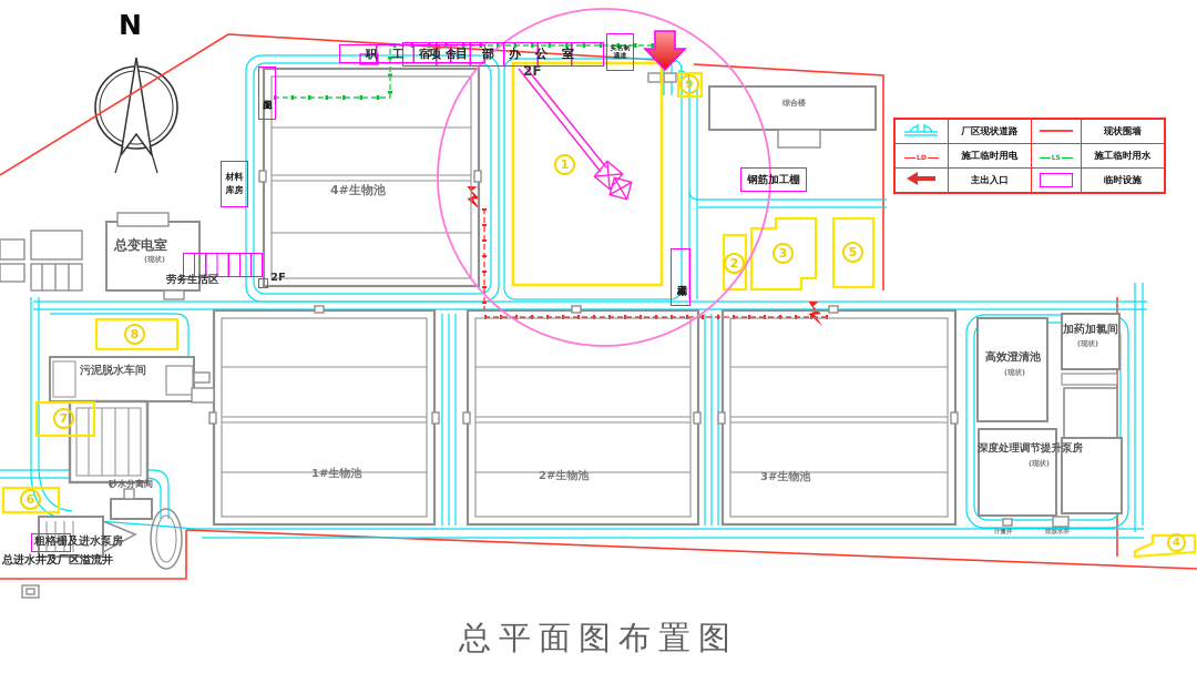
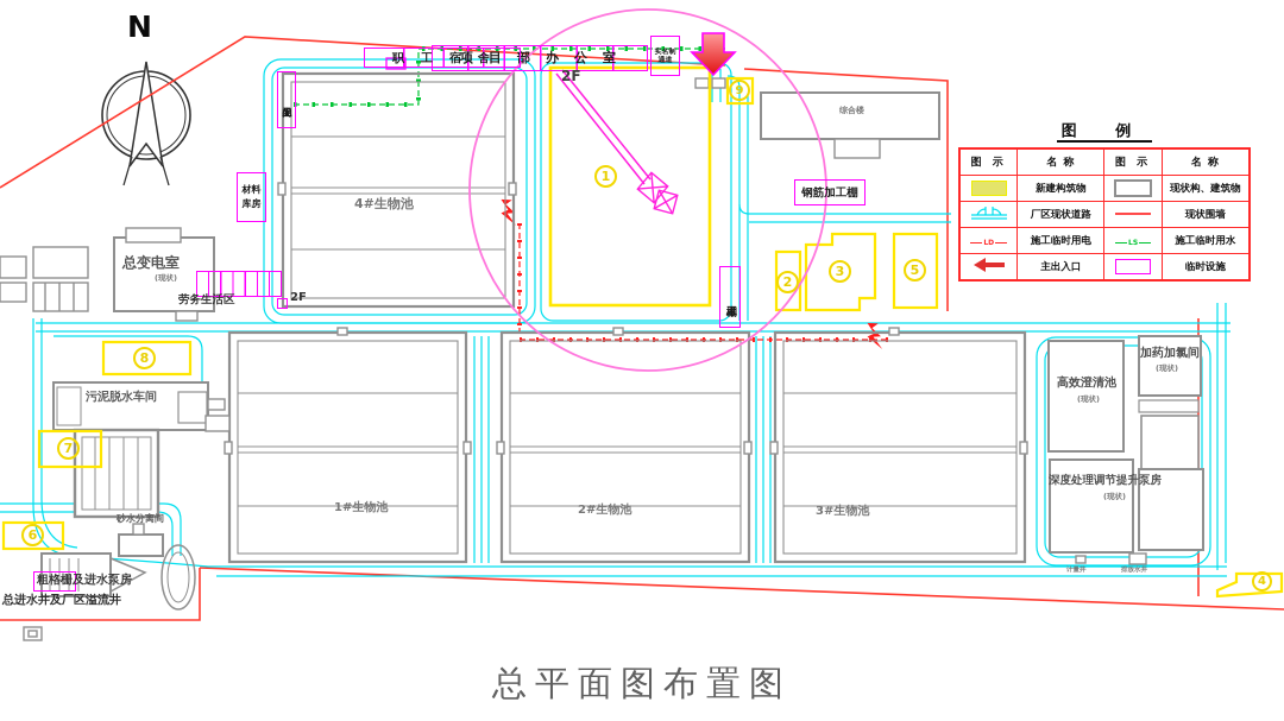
  N
  4#生物池
  1#生物池
  2#生物池
  3#生物池
  总变电室
  (现状)
  污泥脱水车间
  砂水分离间
  粗格栅及进水泵房
  总进水井及厂区溢流井
  高效澄清池
  (现状)
  加药加氯间
  (现状)
  深度处理调节提升泵房
  (现状)
  综合楼
  职工宿舍
  材料库房
  劳务生活区
  2F
  钢筋加工棚
  2F
  1
  2
  3
  4
  5
  6
  7
  8
  9
+ 图 例
+ 图 示	名 称	图 示	名 称
+ 	新建构筑物		现状构、建筑物
  	厂区现状道路		现状围墙
  	施工临时用电		施工临时用水
  	主出入口		临时设施
  总平面图布置图
